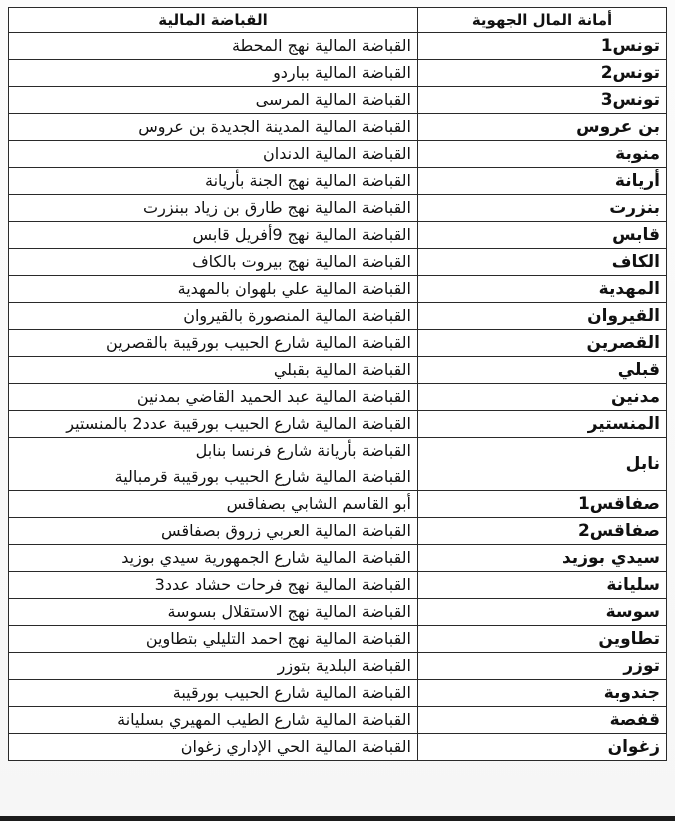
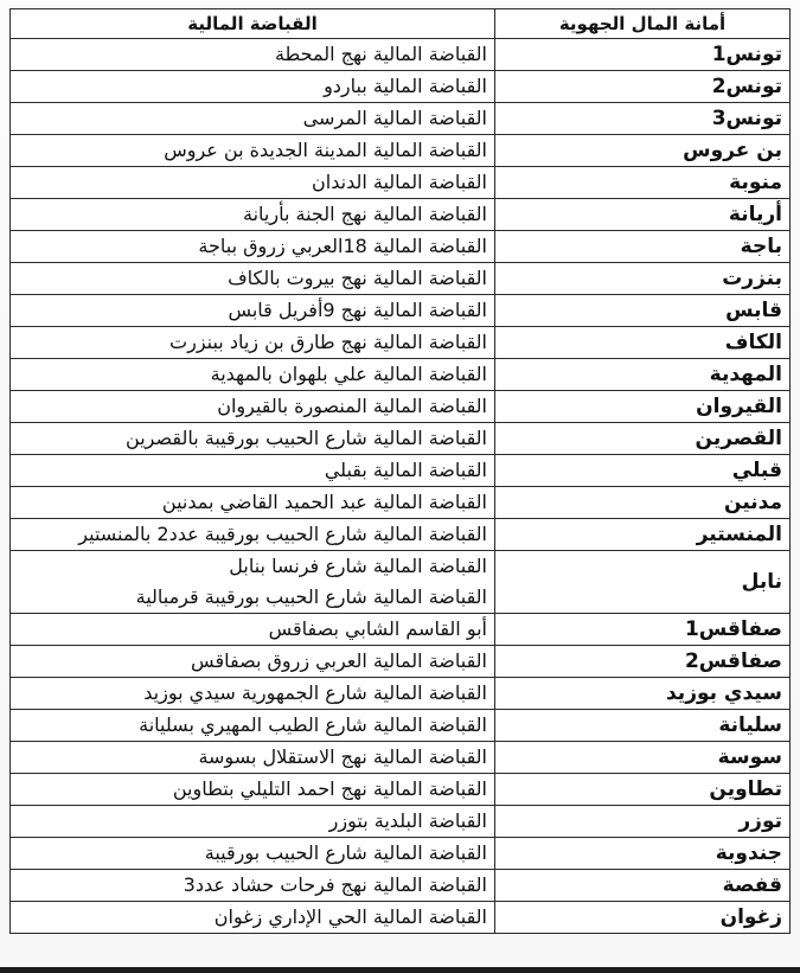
  أمانة المال الجهوية	القباضة المالية
  تونس1	القباضة المالية نهج المحطة
  تونس2	القباضة المالية بباردو
  تونس3	القباضة المالية المرسى
  بن عروس	القباضة المالية المدينة الجديدة بن عروس
  منوبة	القباضة المالية الدندان
  أريانة	القباضة المالية نهج الجنة بأريانة
+ باجة	القباضة المالية 18العربي زروق بباجة
- بنزرت	القباضة المالية نهج طارق بن زياد ببنزرت
+ بنزرت	القباضة المالية نهج بيروت بالكاف
  قابس	القباضة المالية نهج 9أفريل قابس
- الكاف	القباضة المالية نهج بيروت بالكاف
+ الكاف	القباضة المالية نهج طارق بن زياد ببنزرت
  المهدية	القباضة المالية علي بلهوان بالمهدية
  القيروان	القباضة المالية المنصورة بالقيروان
  القصرين	القباضة المالية شارع الحبيب بورقيبة بالقصرين
  قبلي	القباضة المالية بقبلي
  مدنين	القباضة المالية عبد الحميد القاضي بمدنين
  المنستير	القباضة المالية شارع الحبيب بورقيبة عدد2 بالمنستير
- نابل	القباضة بأريانة شارع فرنسا بنابلالقباضة المالية شارع الحبيب بورقيبة قرمبالية
+ نابل	القباضة المالية شارع فرنسا بنابلالقباضة المالية شارع الحبيب بورقيبة قرمبالية
  صفاقس1	أبو القاسم الشابي بصفاقس
  صفاقس2	القباضة المالية العربي زروق بصفاقس
  سيدي بوزيد	القباضة المالية شارع الجمهورية سيدي بوزيد
- سليانة	القباضة المالية نهج فرحات حشاد عدد3
+ سليانة	القباضة المالية شارع الطيب المهيري بسليانة
  سوسة	القباضة المالية نهج الاستقلال بسوسة
  تطاوين	القباضة المالية نهج احمد التليلي بتطاوين
  توزر	القباضة البلدية بتوزر
  جندوبة	القباضة المالية شارع الحبيب بورقيبة
- قفصة	القباضة المالية شارع الطيب المهيري بسليانة
+ قفصة	القباضة المالية نهج فرحات حشاد عدد3
  زغوان	القباضة المالية الحي الإداري زغوان
